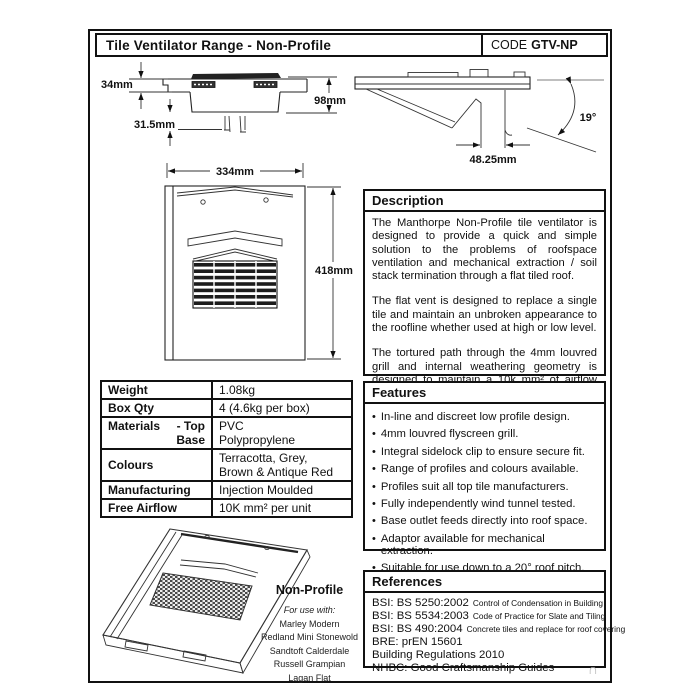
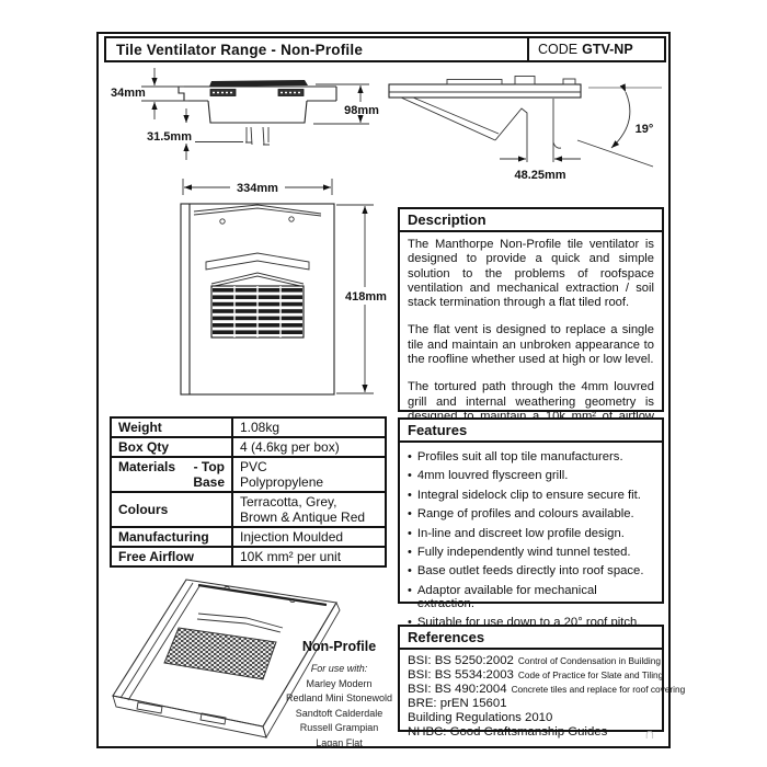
  Tile Ventilator Range - Non-Profile
  CODE
  GTV-NP
  34mm
  31.5mm
  98mm
  334mm
  418mm
  48.25mm
  19°
  Weight	1.08kg
  Box Qty	4 (4.6kg per box)
  Materials - Top Base	PVC Polypropylene
  Colours	Terracotta, Grey, Brown & Antique Red
  Manufacturing	Injection Moulded
  Free Airflow	10K mm² per unit
  Description
  The Manthorpe Non-Profile tile ventilator is designed to provide a quick and simple solution to the problems of roofspace ventilation and mechanical extraction / soil stack termination through a flat tiled roof.
  The flat vent is designed to replace a single tile and maintain an unbroken appearance to the roofline whether used at high or low level.
  Features
  •
- In-line and discreet low profile design.
+ Profiles suit all top tile manufacturers.
  •
  4mm louvred flyscreen grill.
  •
  Integral sidelock clip to ensure secure fit.
  •
  Range of profiles and colours available.
  •
- Profiles suit all top tile manufacturers.
+ In-line and discreet low profile design.
  •
  Fully independently wind tunnel tested.
  •
  Base outlet feeds directly into roof space.
  •
  Adaptor available for mechanical extraction.
  •
  Suitable for use down to a 20° roof pitch.
  References
  BSI: BS 5250:2002 Control of Condensation in Building
  BSI: BS 5534:2003 Code of Practice for Slate and Tiling
  BSI: BS 490:2004 Concrete tiles and replace for roof covering
  BRE: prEN 15601
  Building Regulations 2010
  NHBC: Good Craftsmanship Guides
  ∩
  Non-Profile
  For use with:
  Marley Modern
  Redland Mini Stonewold
  Sandtoft Calderdale
  Russell Grampian
  Lagan Flat
